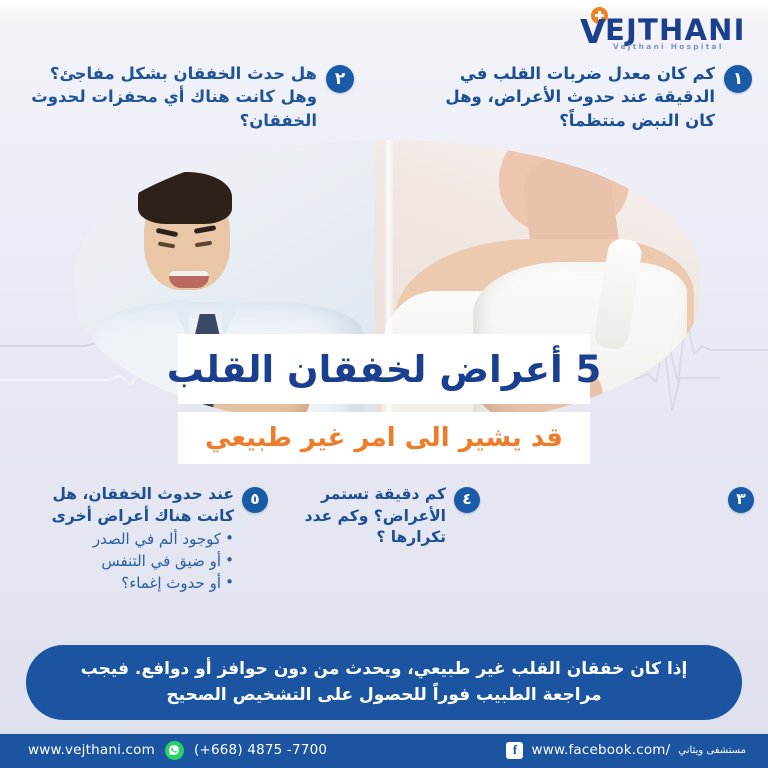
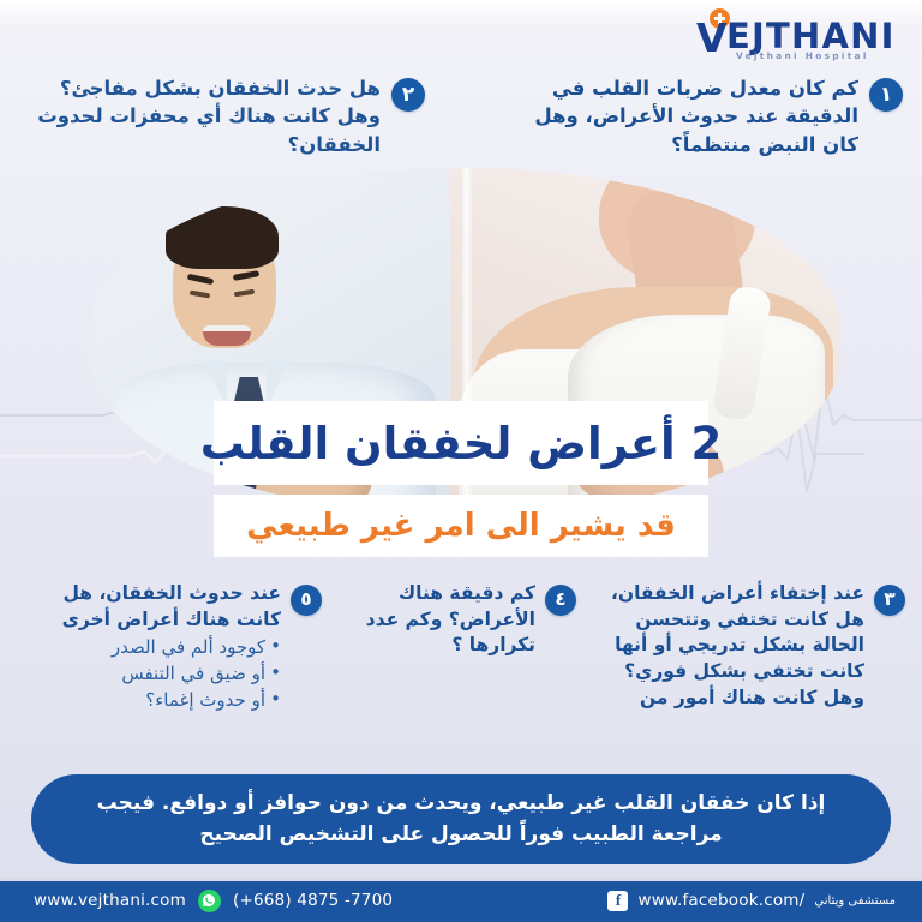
  V
  EJTHANI
  Vejthani Hospital
  ١
  كم كان معدل ضربات القلب في الدقيقة عند حدوث الأعراض، وهل كان النبض منتظماً؟
  ٢
  هل حدث الخفقان بشكل مفاجئ؟ وهل كانت هناك أي محفزات لحدوث الخفقان؟
- 5 أعراض لخفقان القلب
+ 2 أعراض لخفقان القلب
  قد يشير الى امر غير طبيعي
  ٣
+ عند إختفاء أعراض الخفقان، هل كانت تختفي وتتحسن الحالة بشكل تدريجي أو أنها كانت تختفي بشكل فوري؟ وهل كانت هناك أمور من
  ٤
- كم دقيقة تستمر الأعراض؟ وكم عدد تكرارها ؟
+ كم دقيقة هناك الأعراض؟ وكم عدد تكرارها ؟
  ٥
  عند حدوث الخفقان، هل كانت هناك أعراض أخرى
  كوجود ألم في الصدر
  أو ضيق في التنفس
  أو حدوث إغماء؟
  إذا كان خفقان القلب غير طبيعي، ويحدث من دون حوافز أو دوافع. فيجب مراجعة الطبيب فوراً للحصول على التشخيص الصحيح
  www.vejthani.com
  (+668) 4875 -7700
  f
  www.facebook.com/
  مستشفى ويثاني
